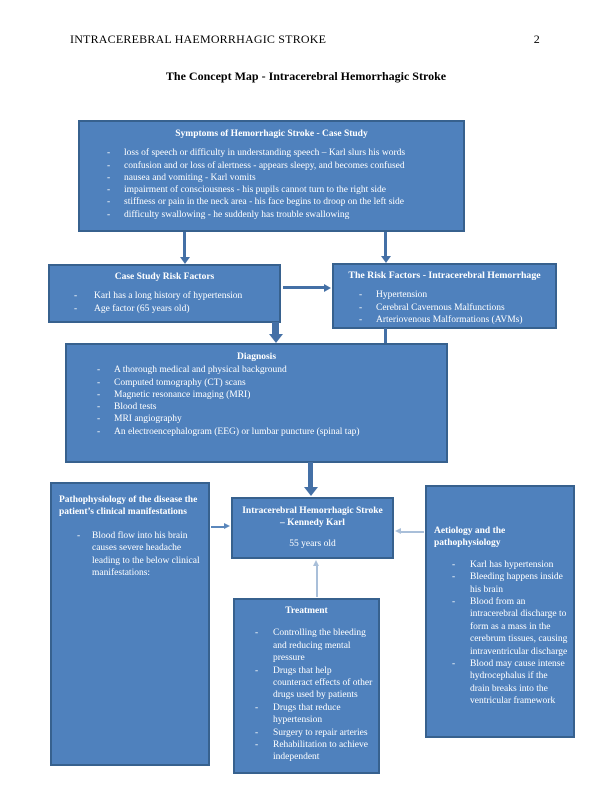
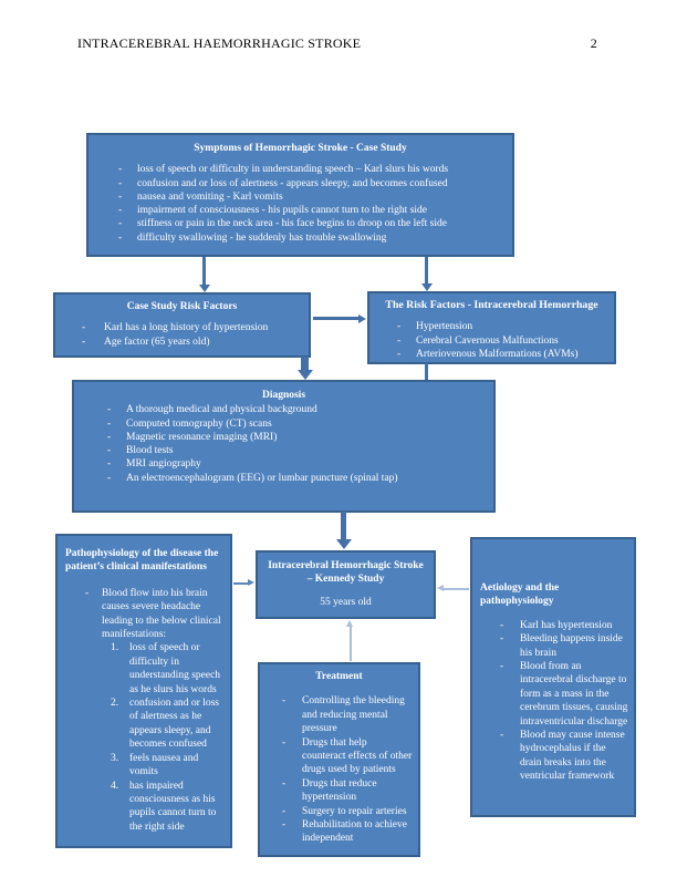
  INTRACEREBRAL HAEMORRHAGIC STROKE
  2
- The Concept Map - Intracerebral Hemorrhagic Stroke
  Symptoms of Hemorrhagic Stroke - Case Study
  -
  loss of speech or difficulty in understanding speech – Karl slurs his words
  -
  confusion and or loss of alertness - appears sleepy, and becomes confused
  -
  nausea and vomiting - Karl vomits
  -
  impairment of consciousness - his pupils cannot turn to the right side
  -
  stiffness or pain in the neck area - his face begins to droop on the left side
  -
  difficulty swallowing - he suddenly has trouble swallowing
  Case Study Risk Factors
  -
  Karl has a long history of hypertension
  -
  Age factor (65 years old)
  The Risk Factors - Intracerebral Hemorrhage
  -
  Hypertension
  -
  Cerebral Cavernous Malfunctions
  -
  Arteriovenous Malformations (AVMs)
  Diagnosis
  -
  A thorough medical and physical background
  -
  Computed tomography (CT) scans
  -
  Magnetic resonance imaging (MRI)
  -
  Blood tests
  -
  MRI angiography
  -
  An electroencephalogram (EEG) or lumbar puncture (spinal tap)
  Pathophysiology of the disease the patient’s clinical manifestations
  -
  Blood flow into his brain causes severe headache leading to the below clinical manifestations:
+ 1.
+ loss of speech or difficulty in understanding speech as he slurs his words
+ 2.
+ confusion and or loss of alertness as he appears sleepy, and becomes confused
+ 3.
+ feels nausea and vomits
+ 4.
+ has impaired consciousness as his pupils cannot turn to the right side
- Intracerebral Hemorrhagic Stroke – Kennedy Karl
+ Intracerebral Hemorrhagic Stroke – Kennedy Study
  55 years old
  Treatment
  -
  Controlling the bleeding and reducing mental pressure
  -
  Drugs that help counteract effects of other drugs used by patients
  -
  Drugs that reduce hypertension
  -
  Surgery to repair arteries
  -
  Rehabilitation to achieve independent
  Aetiology and the pathophysiology
  -
  Karl has hypertension
  -
  Bleeding happens inside his brain
  -
  Blood from an intracerebral discharge to form as a mass in the cerebrum tissues, causing intraventricular discharge
  -
  Blood may cause intense hydrocephalus if the drain breaks into the ventricular framework
